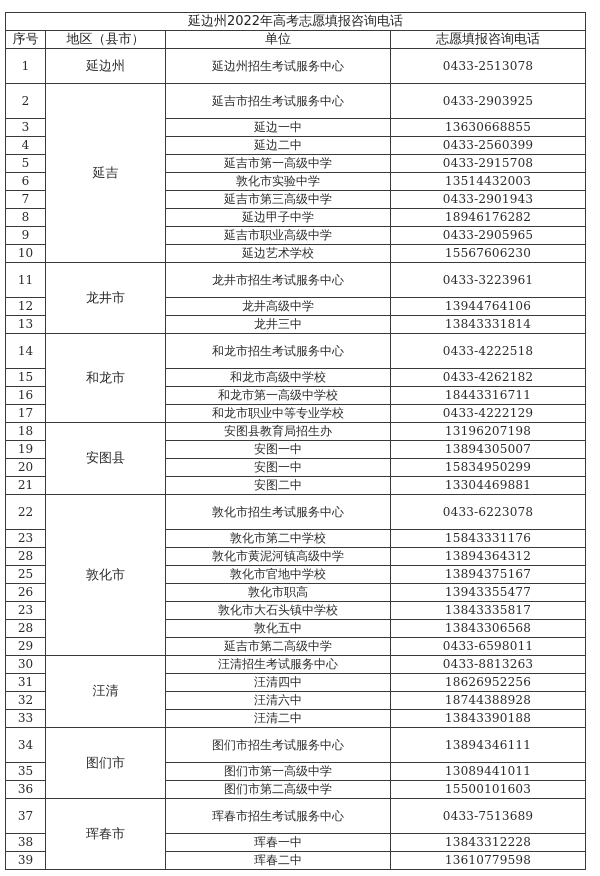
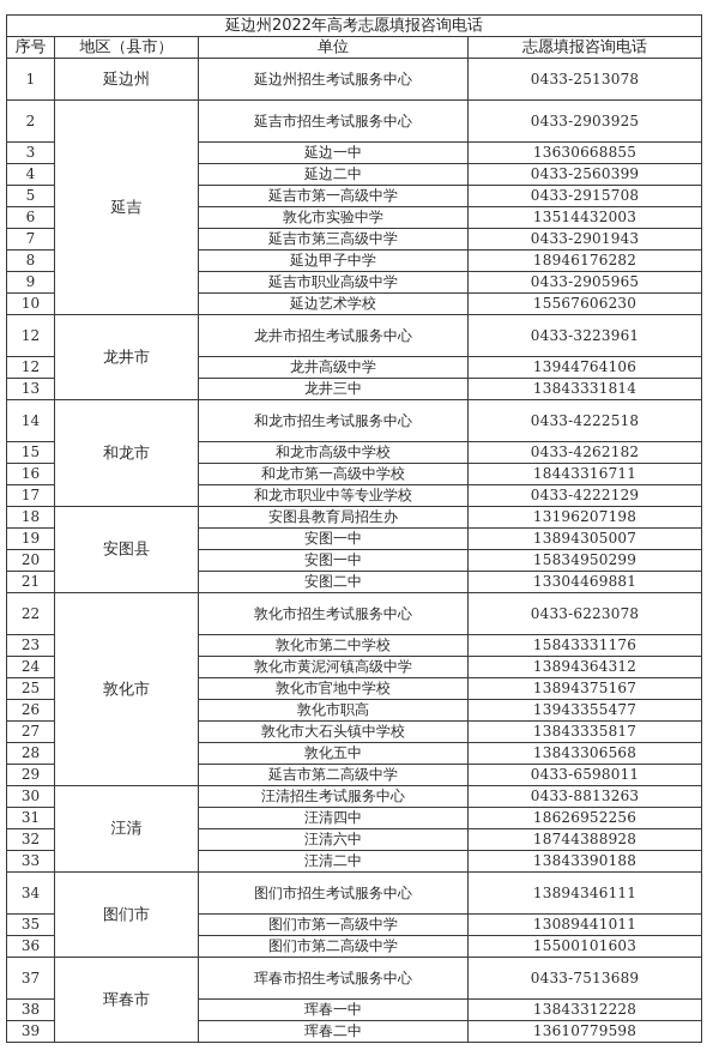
  延边州2022年高考志愿填报咨询电话
  序号	地区（县市）	单位	志愿填报咨询电话
  1	延边州	延边州招生考试服务中心	0433-2513078
  2	延吉	延吉市招生考试服务中心	0433-2903925
  3	延边一中	13630668855
  4	延边二中	0433-2560399
  5	延吉市第一高级中学	0433-2915708
  6	敦化市实验中学	13514432003
  7	延吉市第三高级中学	0433-2901943
  8	延边甲子中学	18946176282
  9	延吉市职业高级中学	0433-2905965
  10	延边艺术学校	15567606230
- 11	龙井市	龙井市招生考试服务中心	0433-3223961
+ 12	龙井市	龙井市招生考试服务中心	0433-3223961
  12	龙井高级中学	13944764106
  13	龙井三中	13843331814
  14	和龙市	和龙市招生考试服务中心	0433-4222518
  15	和龙市高级中学校	0433-4262182
  16	和龙市第一高级中学校	18443316711
  17	和龙市职业中等专业学校	0433-4222129
  18	安图县	安图县教育局招生办	13196207198
  19	安图一中	13894305007
  20	安图一中	15834950299
  21	安图二中	13304469881
  22	敦化市	敦化市招生考试服务中心	0433-6223078
  23	敦化市第二中学校	15843331176
- 28	敦化市黄泥河镇高级中学	13894364312
+ 24	敦化市黄泥河镇高级中学	13894364312
  25	敦化市官地中学校	13894375167
  26	敦化市职高	13943355477
- 23	敦化市大石头镇中学校	13843335817
+ 27	敦化市大石头镇中学校	13843335817
  28	敦化五中	13843306568
  29	延吉市第二高级中学	0433-6598011
  30	汪清	汪清招生考试服务中心	0433-8813263
  31	汪清四中	18626952256
  32	汪清六中	18744388928
  33	汪清二中	13843390188
  34	图们市	图们市招生考试服务中心	13894346111
  35	图们市第一高级中学	13089441011
  36	图们市第二高级中学	15500101603
  37	珲春市	珲春市招生考试服务中心	0433-7513689
  38	珲春一中	13843312228
  39	珲春二中	13610779598
